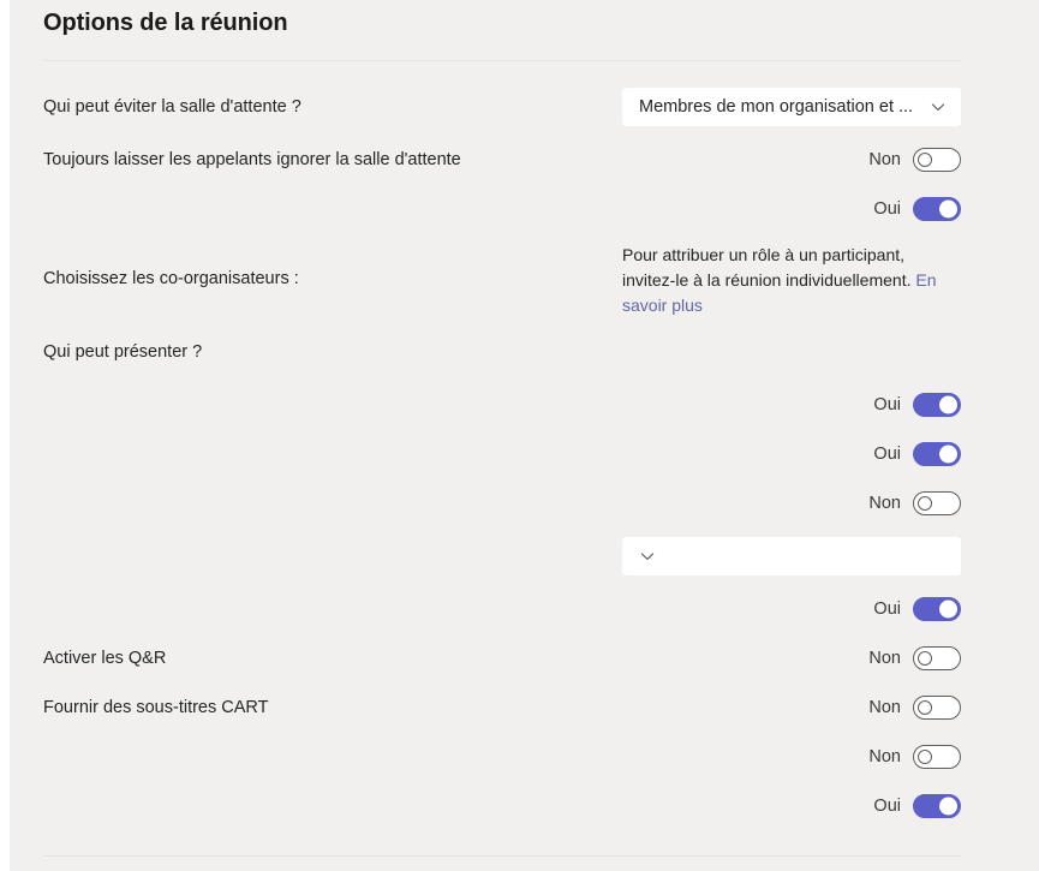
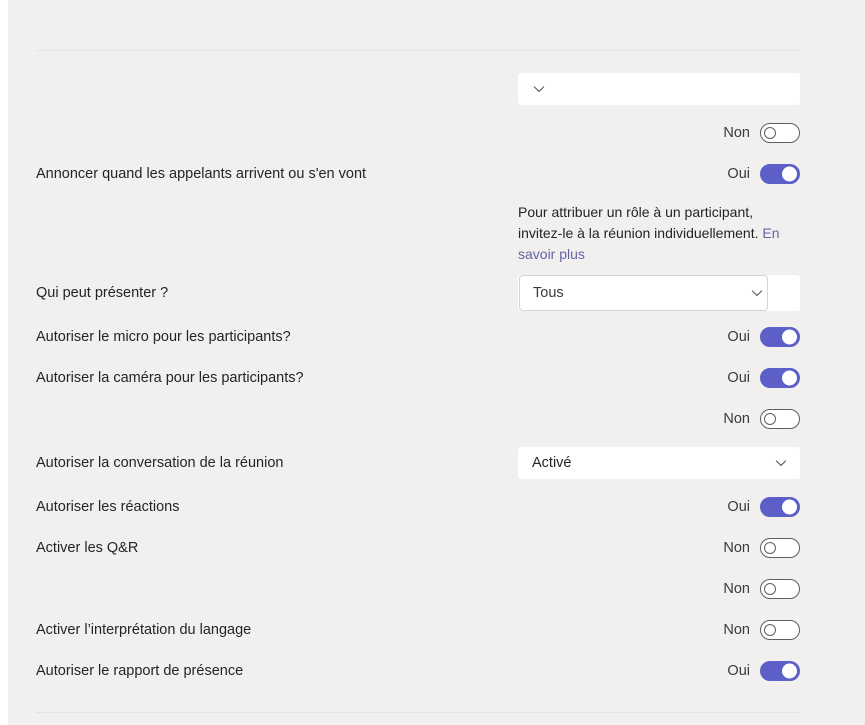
- Options de la réunion
- Qui peut éviter la salle d'attente ?
- Membres de mon organisation et ...
- Toujours laisser les appelants ignorer la salle d'attente
  Non
+ Annoncer quand les appelants arrivent ou s'en vont
  Oui
- Choisissez les co-organisateurs :
  Pour attribuer un rôle à un participant, invitez-le à la réunion individuellement. En savoir plus
  Qui peut présenter ?
+ Tous
+ Autoriser le micro pour les participants?
  Oui
+ Autoriser la caméra pour les participants?
  Oui
  Non
+ Autoriser la conversation de la réunion
+ Activé
+ Autoriser les réactions
  Oui
  Activer les Q&R
  Non
- Fournir des sous-titres CART
  Non
+ Activer l’interprétation du langage
  Non
+ Autoriser le rapport de présence
  Oui
